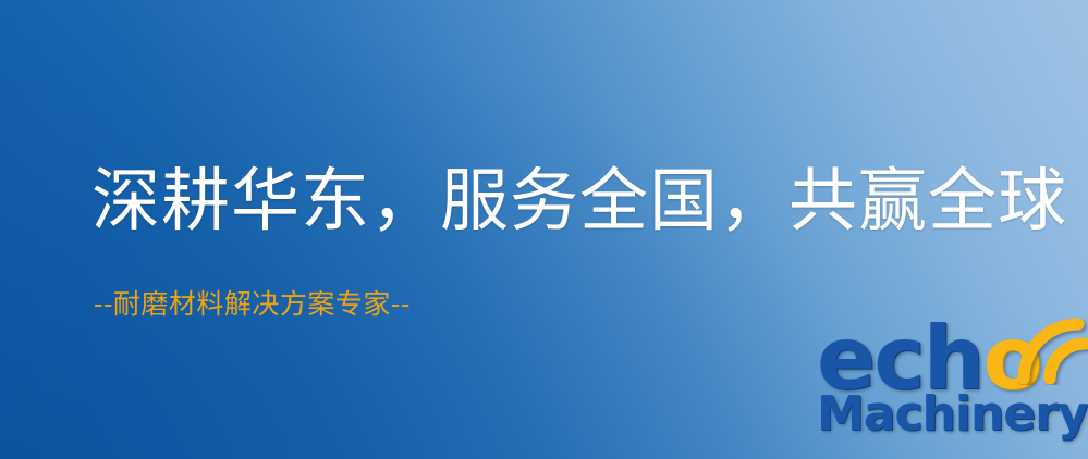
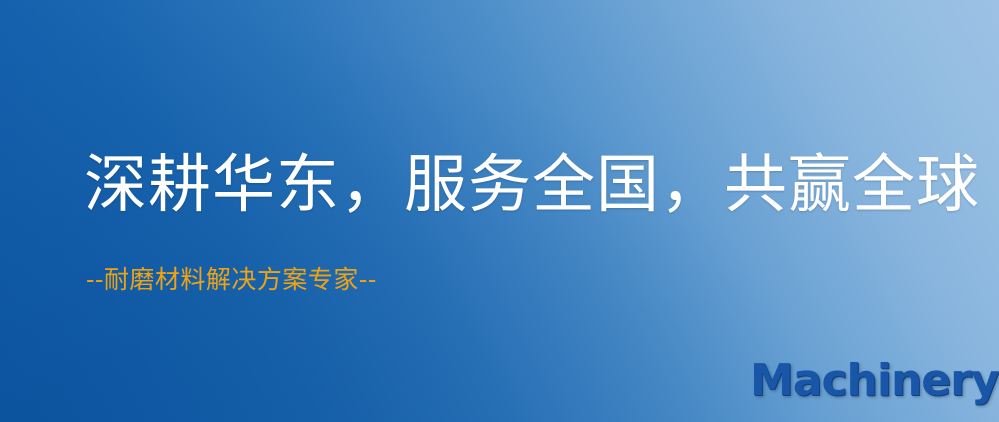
  深耕华东，服务全国，共赢全球
  --耐磨材料解决方案专家--
- echo
  Machinery
